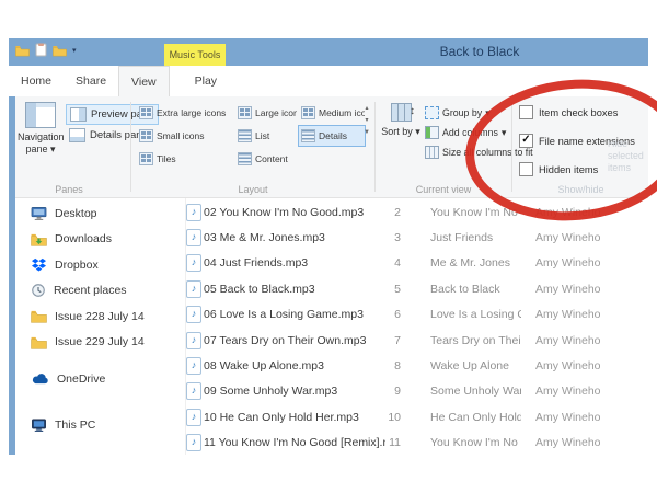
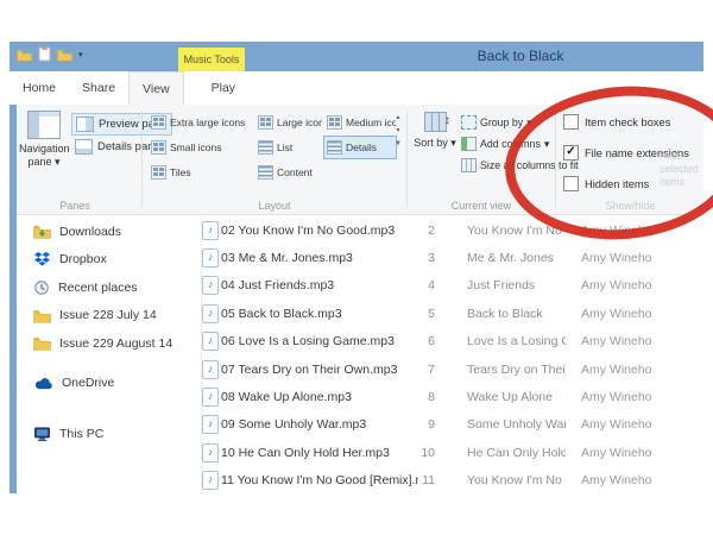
  Back to Black
  Music Tools
  Home
  Share
  View
  Play
  Navigation pane ▾
  Preview p
  Details pa
  Panes
  Extra large icons
  Large icon
  Medium ico
  Small icons
  List
  Details
  Tiles
  Content
  Layout
  ↕
  Sort by ▾
  Group by
  ▾
  Add columns
  ▾
  Size all columns to fit
  Current view
  Item check boxes
  ✓
  File name extensions
  Hidden items
  Hide selected items
  Show/hide
- Desktop
  Downloads
  Dropbox
  Recent places
  Issue 228 July 14
- Issue 229 July 14
+ Issue 229 August 14
  OneDrive
  This PC
  ♪
  02 You Know I'm No Good.mp3
  2
  You Know I'm No
  Amy Wineho
  ♪
  03 Me & Mr. Jones.mp3
  3
- Just Friends
+ Me & Mr. Jones
  Amy Wineho
  ♪
  04 Just Friends.mp3
  4
- Me & Mr. Jones
+ Just Friends
  Amy Wineho
  ♪
  05 Back to Black.mp3
  5
  Back to Black
  Amy Wineho
  ♪
  06 Love Is a Losing Game.mp3
  6
  Love Is a Losing
  Amy Wineho
  ♪
  07 Tears Dry on Their Own.mp3
  7
  Tears Dry on Thei
  Amy Wineho
  ♪
  08 Wake Up Alone.mp3
  8
  Wake Up Alone
  Amy Wineho
  ♪
  09 Some Unholy War.mp3
  9
  Some Unholy Wa
  Amy Wineho
  ♪
  10 He Can Only Hold Her.mp3
  10
  He Can Only Hold
  Amy Wineho
  ♪
  11 You Know I'm No Good [Remix].
  11
  Amy Wineho
